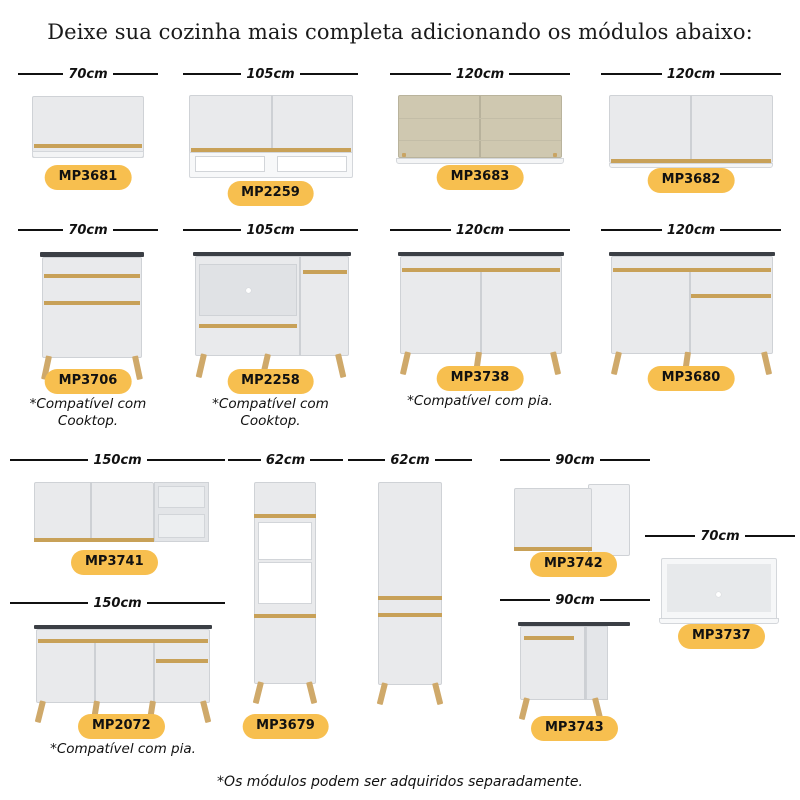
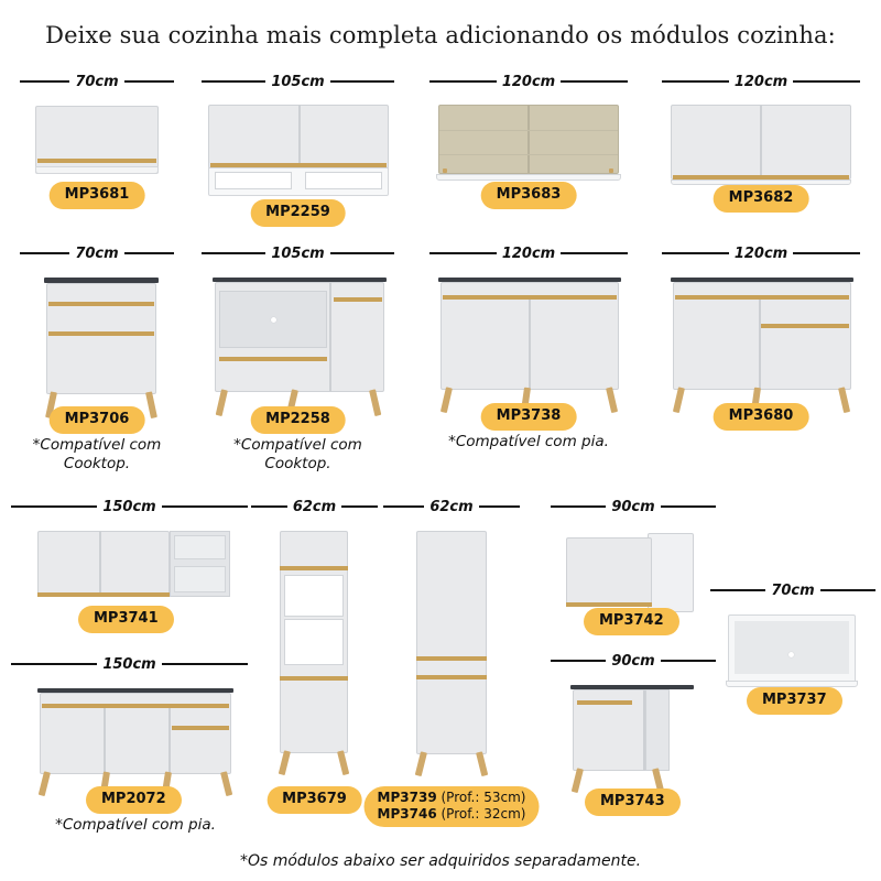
- Deixe sua cozinha mais completa adicionando os módulos abaixo:
+ Deixe sua cozinha mais completa adicionando os módulos cozinha:
  70cm
  MP3681
  105cm
  MP2259
  120cm
  MP3683
  120cm
  MP3682
  70cm
  MP3706
  *Compatível com
  Cooktop.
  105cm
  MP2258
  *Compatível com
  Cooktop.
  120cm
  MP3738
  *Compatível com pia.
  120cm
  MP3680
  150cm
  MP3741
  150cm
  MP2072
  *Compatível com pia.
  62cm
  MP3679
  62cm
+ MP3739 (Prof.: 53cm)
+ MP3746 (Prof.: 32cm)
  90cm
  MP3742
  90cm
  MP3743
  70cm
  MP3737
- *Os módulos podem ser adquiridos separadamente.
+ *Os módulos abaixo ser adquiridos separadamente.
